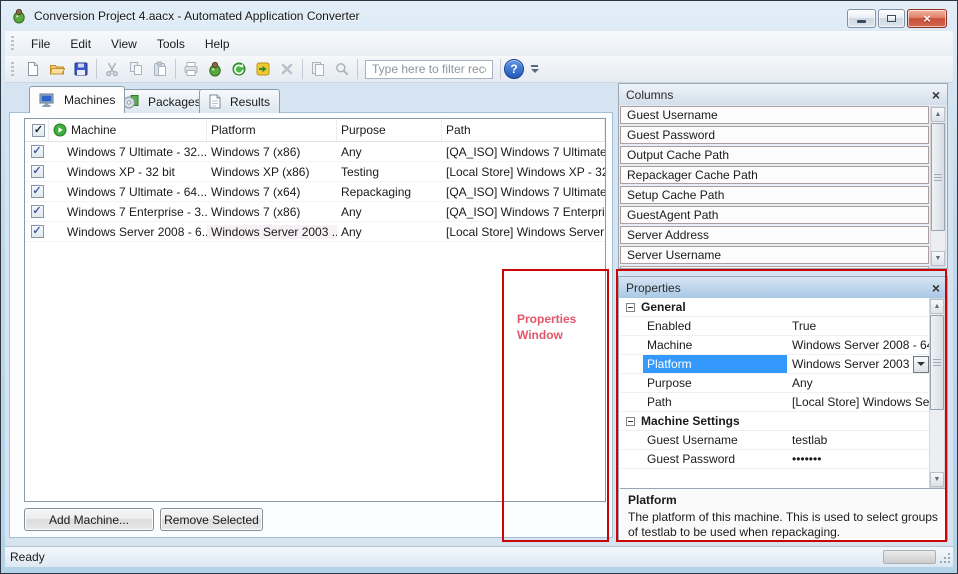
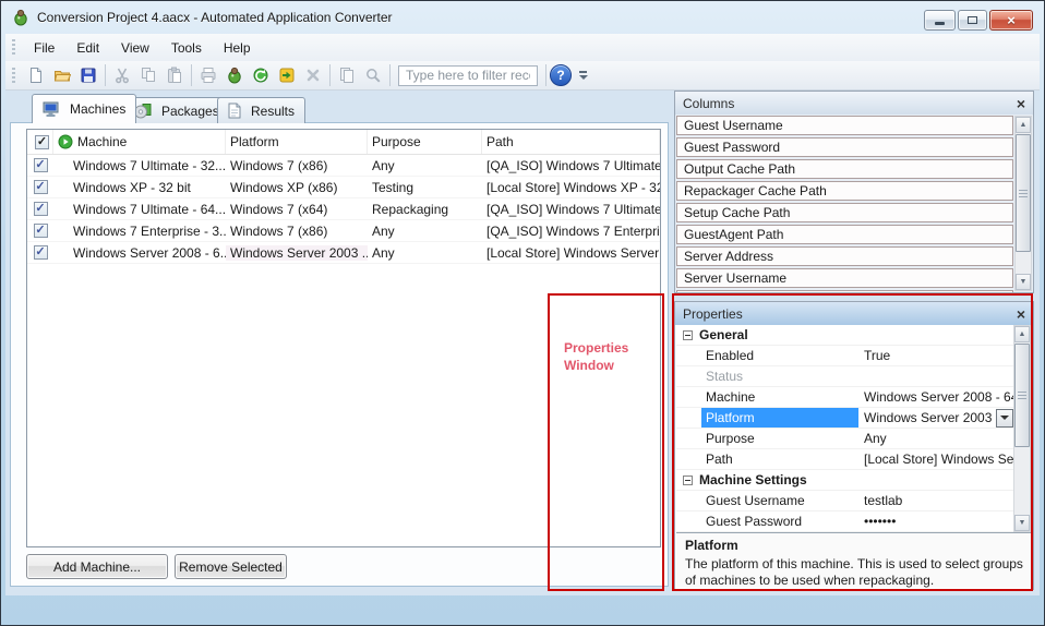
  Conversion Project 4.aacx - Automated Application Converter
  ×
  File
  Edit
  View
  Tools
  Help
  Type here to filter rec
  ?
  Machines
  Packages
  Results
  ✓
  Machine
  Platform
  Purpose
  Path
  ✓
  Windows 7 Ultimate - 32...
  Windows 7 (x86)
  Any
  [QA_ISO] Windows 7 Ultimate
  ✓
  Windows XP - 32 bit
  Windows XP (x86)
  Testing
  [Local Store] Windows XP - 3
  ✓
  Windows 7 Ultimate - 64...
  Windows 7 (x64)
  Repackaging
  [QA_ISO] Windows 7 Ultimate
  ✓
  Windows 7 Enterprise - 3..
  Windows 7 (x86)
  Any
  [QA_ISO] Windows 7 Enterpri
  ✓
  Windows Server 2008 - 6.
  Windows Server 2003 ..
  Any
  [Local Store] Windows Server
  Add Machine...
  Remove Selected
  Columns
  ×
  Guest Username
  Guest Password
  Output Cache Path
  Repackager Cache Path
  Setup Cache Path
  GuestAgent Path
  Server Address
  Server Username
  Properties
  ×
  General
  Enabled
  True
+ Status
  Machine
  Windows Server 2008 - 6
  Platform
  Windows Server 2003
  Purpose
  Any
  Path
  [Local Store] Windows Se
  Machine Settings
  Guest Username
  testlab
  Guest Password
  •••••••
  Platform
- The platform of this machine. This is used to select groups of testlab to be used when repackaging.
+ The platform of this machine. This is used to select groups of machines to be used when repackaging.
- Ready
  Properties
  Window
